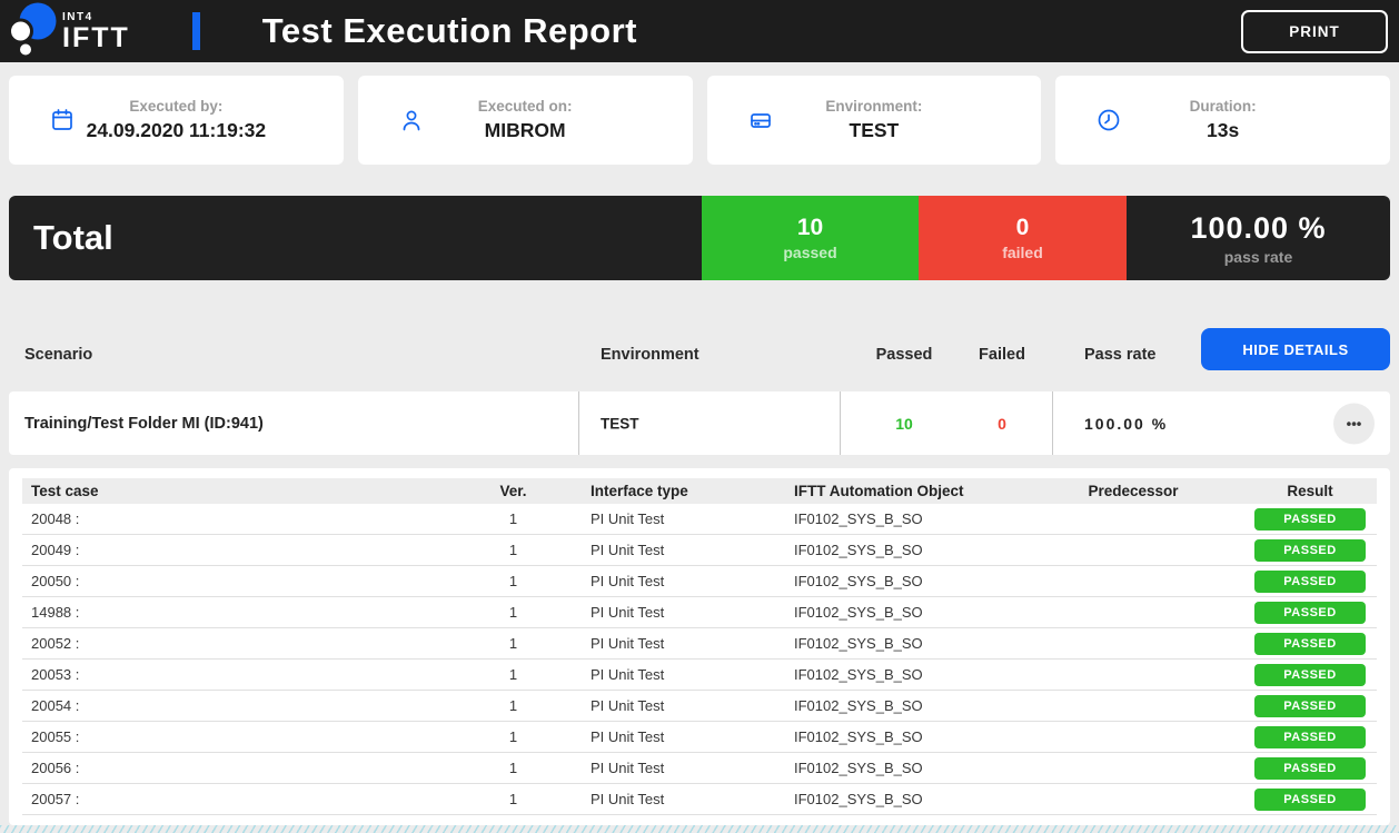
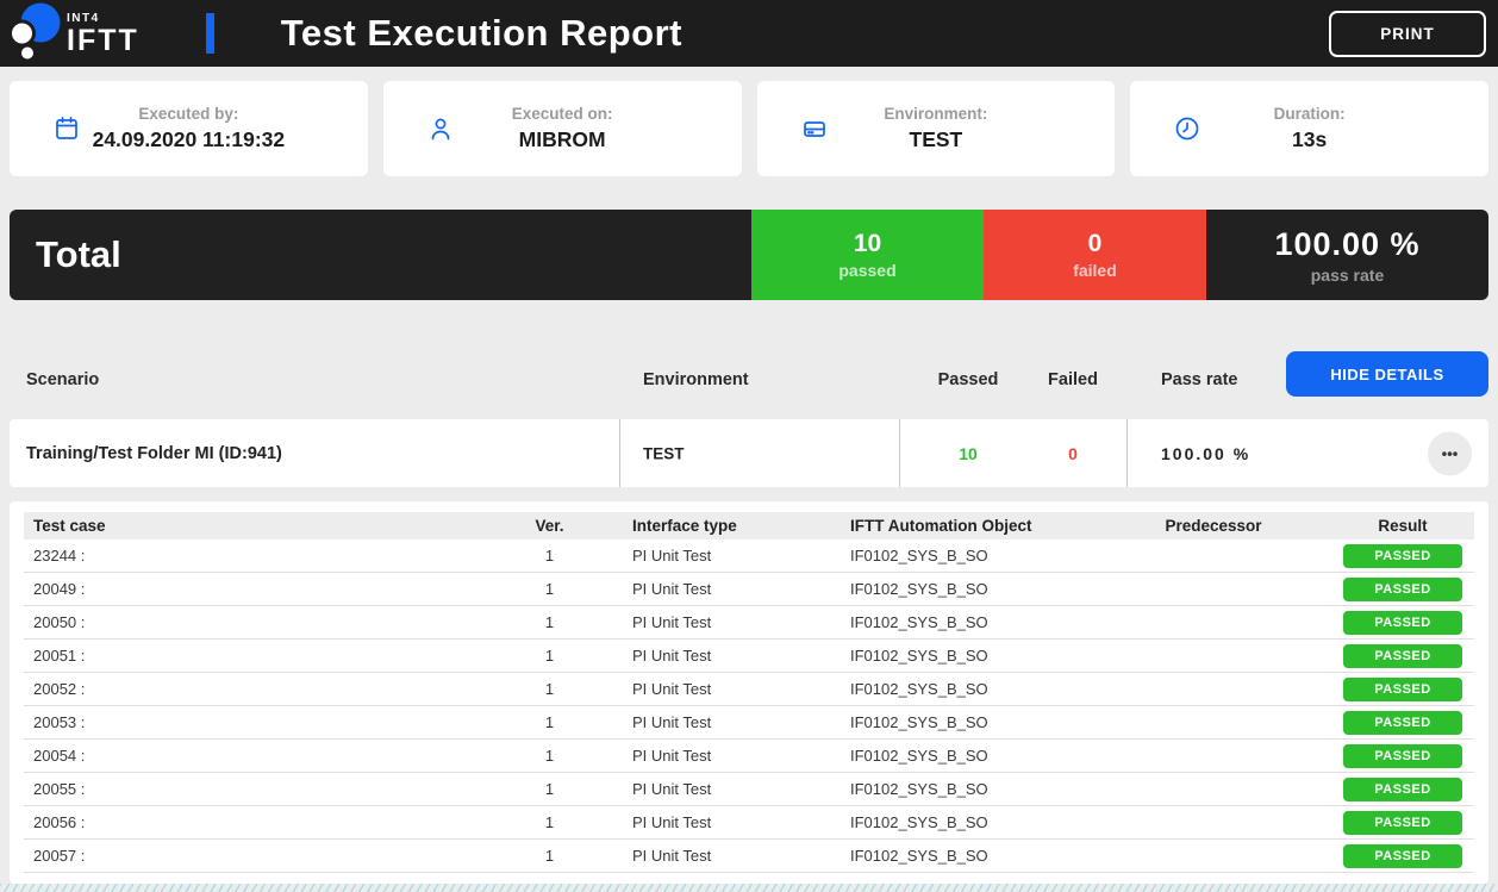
  INT4
  IFTT
  Test Execution Report
  PRINT
  Executed by:
  24.09.2020 11:19:32
  Executed on:
  MIBROM
  Environment:
  TEST
  Duration:
  13s
  Total
  10
  passed
  0
  failed
  100.00 %
  pass rate
  Scenario
  Environment
  Passed
  Failed
  Pass rate
  HIDE DETAILS
  Training/Test Folder MI (ID:941)
  TEST
  10
  0
  100.00 %
  •••
  Test case
  Ver.
  Interface type
  IFTT Automation Object
  Predecessor
  Result
- 20048 :
+ 23244 :
  1
  PI Unit Test
  IF0102_SYS_B_SO
  PASSED
  20049 :
  1
  PI Unit Test
  IF0102_SYS_B_SO
  PASSED
  20050 :
  1
  PI Unit Test
  IF0102_SYS_B_SO
  PASSED
- 14988 :
+ 20051 :
  1
  PI Unit Test
  IF0102_SYS_B_SO
  PASSED
  20052 :
  1
  PI Unit Test
  IF0102_SYS_B_SO
  PASSED
  20053 :
  1
  PI Unit Test
  IF0102_SYS_B_SO
  PASSED
  20054 :
  1
  PI Unit Test
  IF0102_SYS_B_SO
  PASSED
  20055 :
  1
  PI Unit Test
  IF0102_SYS_B_SO
  PASSED
  20056 :
  1
  PI Unit Test
  IF0102_SYS_B_SO
  PASSED
  20057 :
  1
  PI Unit Test
  IF0102_SYS_B_SO
  PASSED
